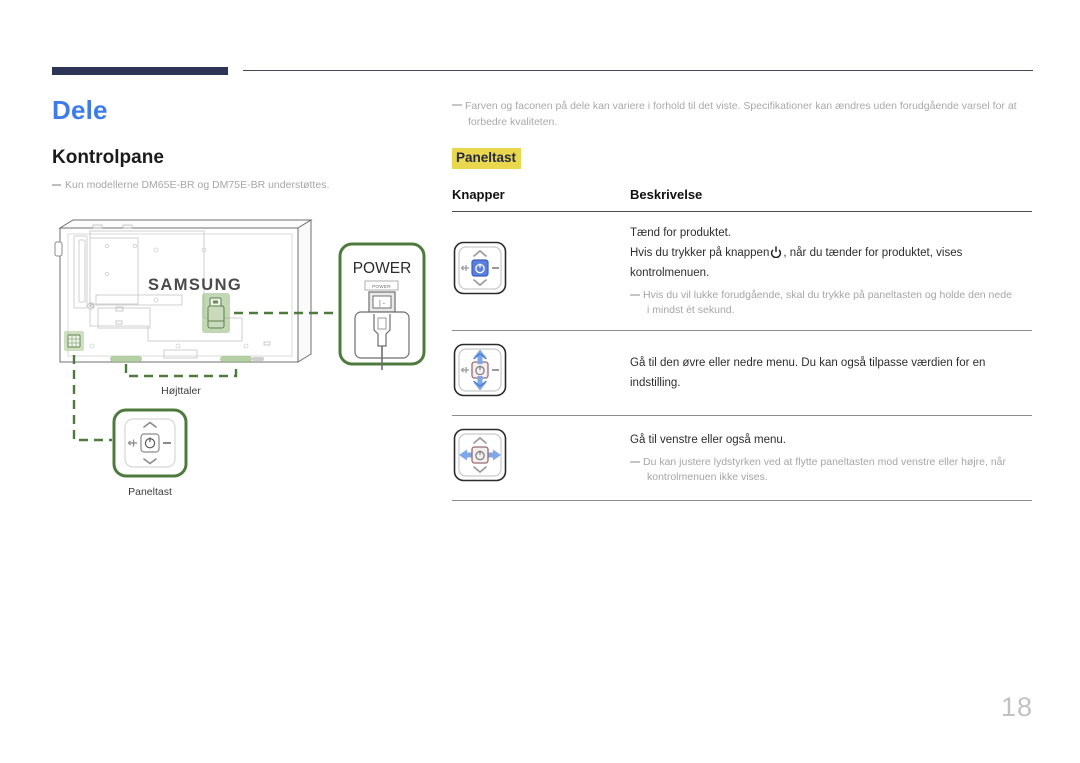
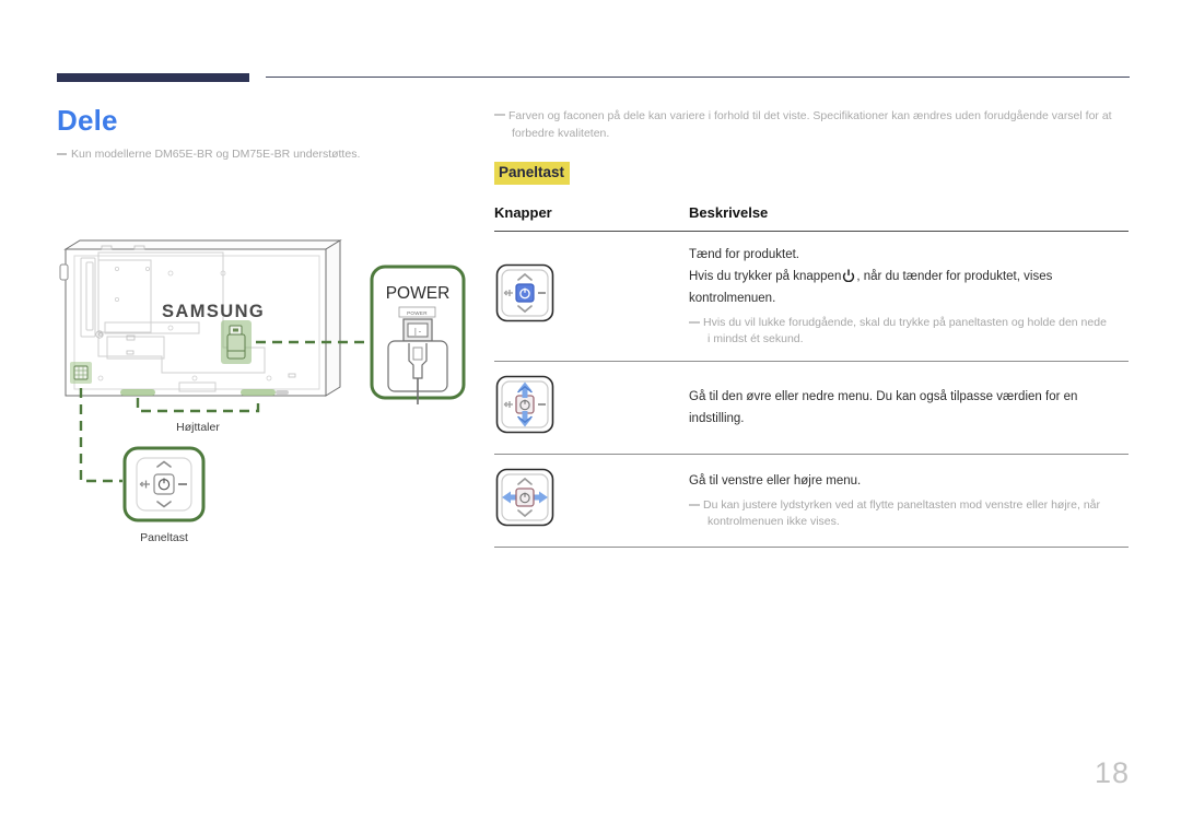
  Dele
- Kontrolpane
  Kun modellerne DM65E-BR og DM75E-BR understøttes.
  SAMSUNG
  POWER
  Højttaler
  Paneltast
  Farven og faconen på dele kan variere i forhold til det viste. Specifikationer kan ændres uden forudgående varsel for at
  forbedre kvaliteten.
  Paneltast
  Knapper	Beskrivelse
  	Tænd for produktet. Hvis du trykker på knappen , når du tænder for produktet, vises kontrolmenuen. Hvis du vil lukke forudgående, skal du trykke på paneltasten og holde den nede i mindst ét sekund.
  	Gå til den øvre eller nedre menu. Du kan også tilpasse værdien for en indstilling.
- 	Gå til venstre eller også menu. Du kan justere lydstyrken ved at flytte paneltasten mod venstre eller højre, når kontrolmenuen ikke vises.
+ 	Gå til venstre eller højre menu. Du kan justere lydstyrken ved at flytte paneltasten mod venstre eller højre, når kontrolmenuen ikke vises.
  18
